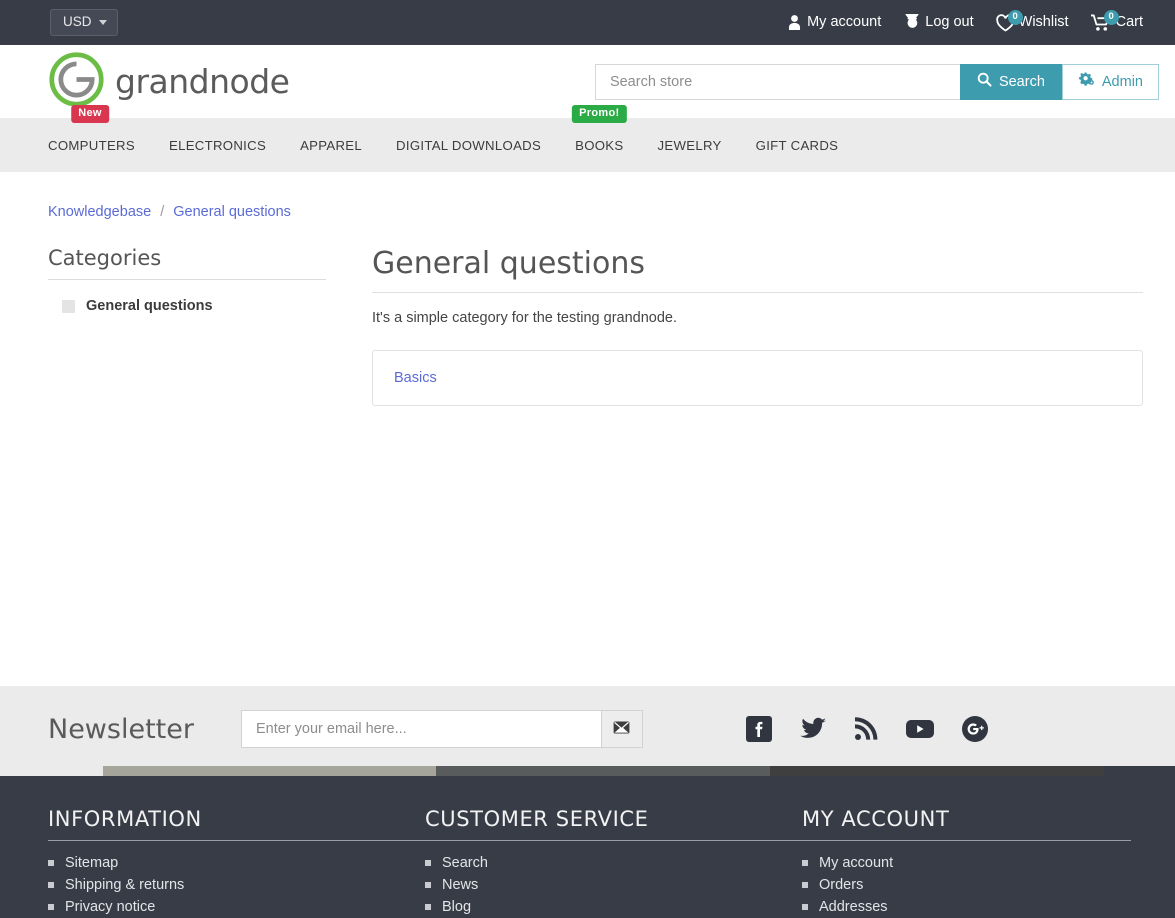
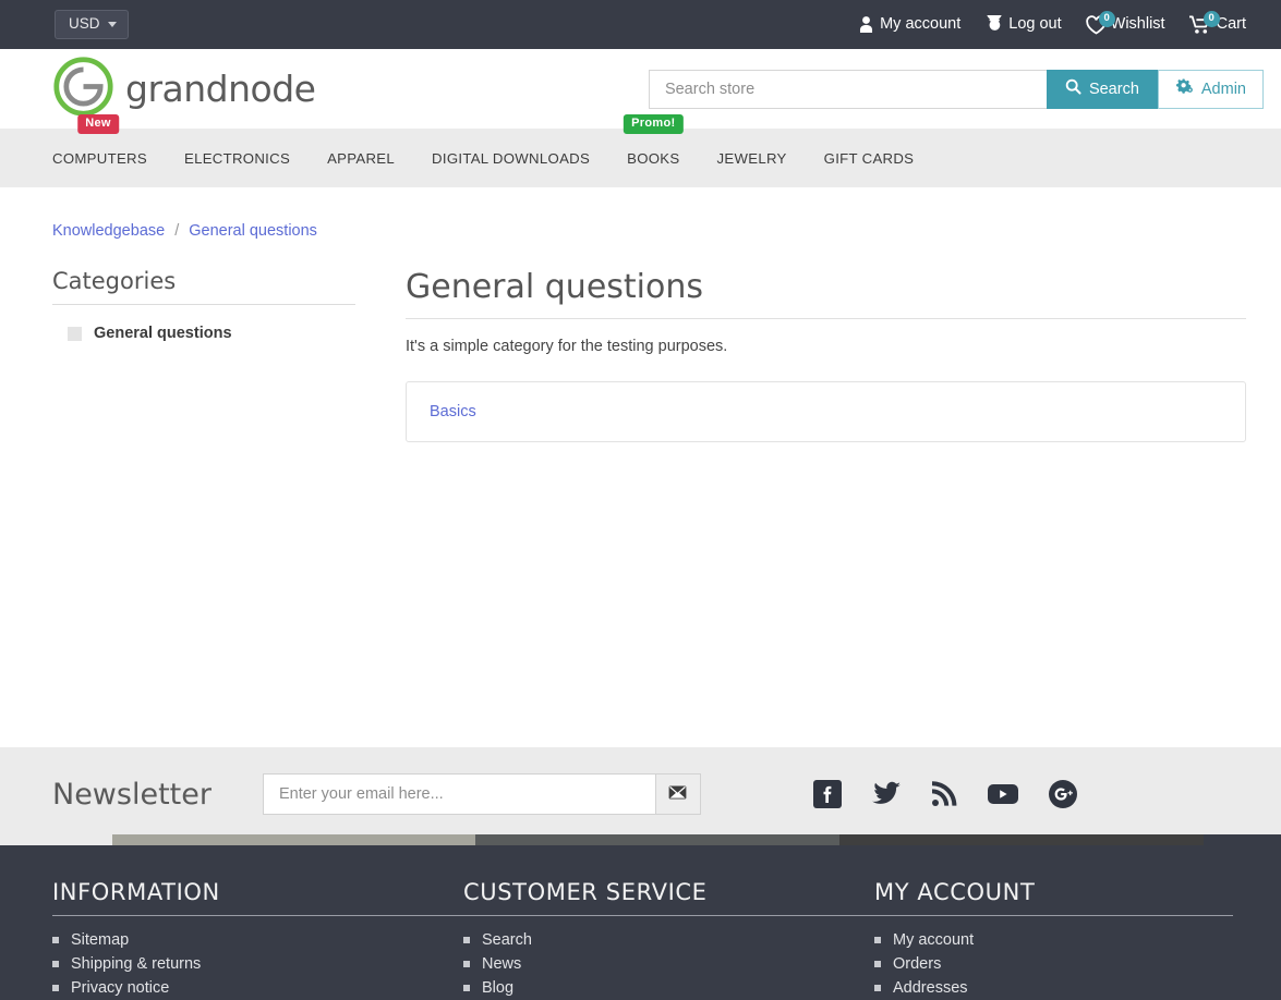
  USD
  My account
  Log out
  0
  Wishlist
  0
  Cart
  grandnode
  Search store
  Search
  Admin
  New
  COMPUTERS
  ELECTRONICS
  APPAREL
  DIGITAL DOWNLOADS
  Promo!
  BOOKS
  JEWELRY
  GIFT CARDS
  Knowledgebase
  /
  General questions
  Categories
  General questions
  General questions
- It's a simple category for the testing grandnode.
+ It's a simple category for the testing purposes.
  Basics
  Newsletter
  Enter your email here...
  INFORMATION
  Sitemap
  Shipping & returns
  Privacy notice
  CUSTOMER SERVICE
  Search
  News
  Blog
  MY ACCOUNT
  My account
  Orders
  Addresses
